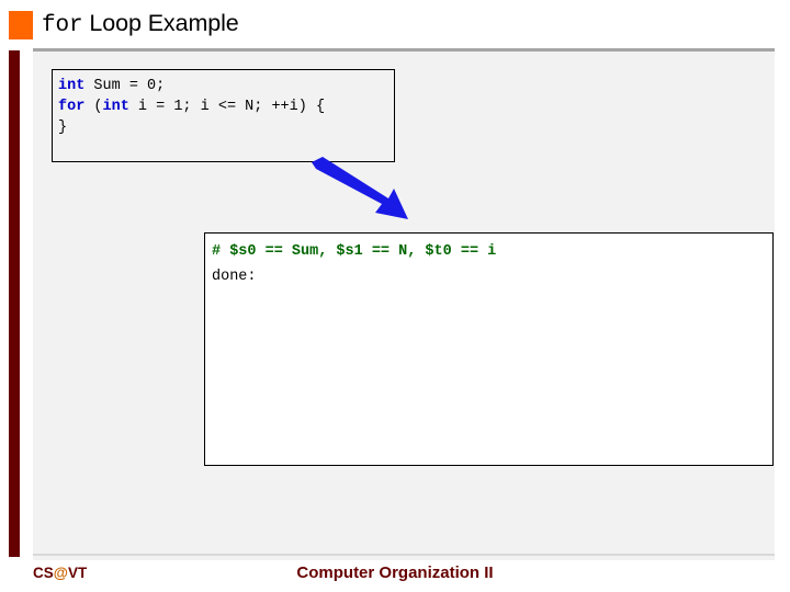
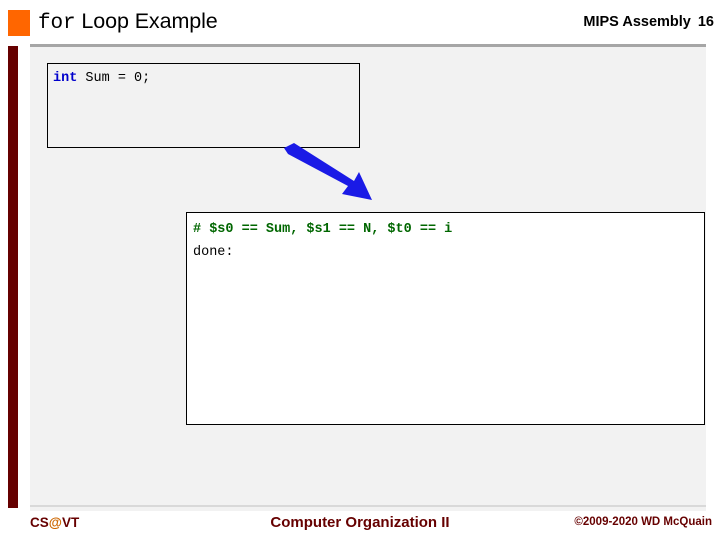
  for Loop Example
+ MIPS Assembly 16
  int Sum = 0;
- for (int i = 1; i <= N; ++i) {
- }
  # $s0 == Sum, $s1 == N, $t0 == i
  done:
  CS@VT
  Computer Organization II
+ ©2009-2020 WD McQuain
